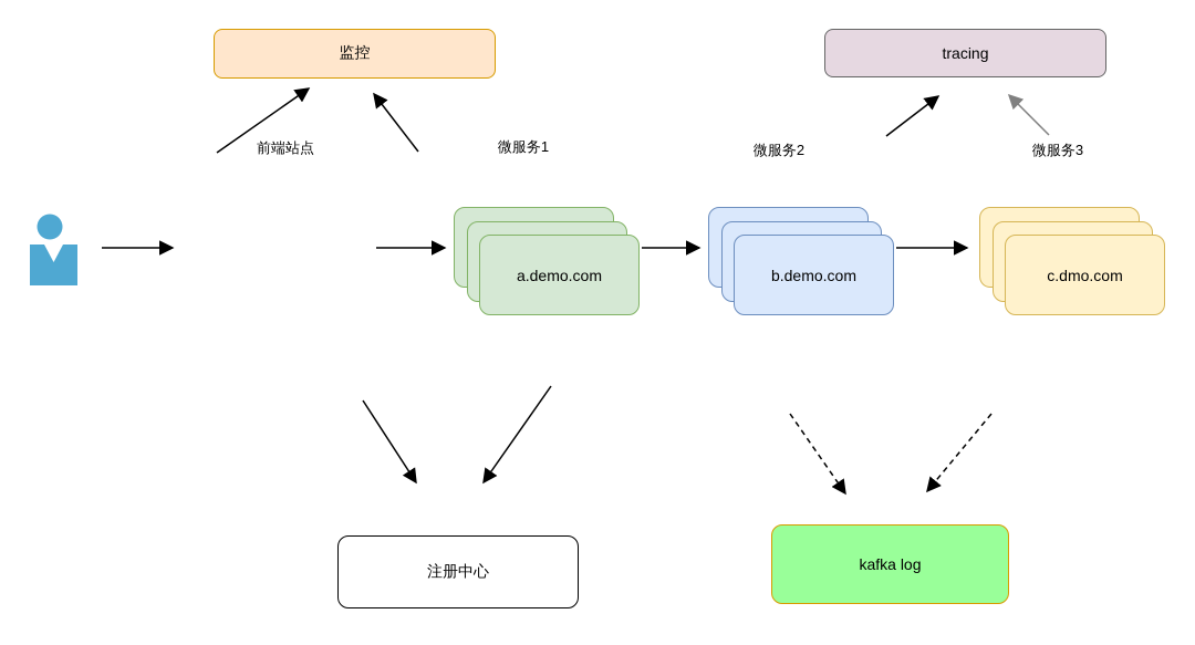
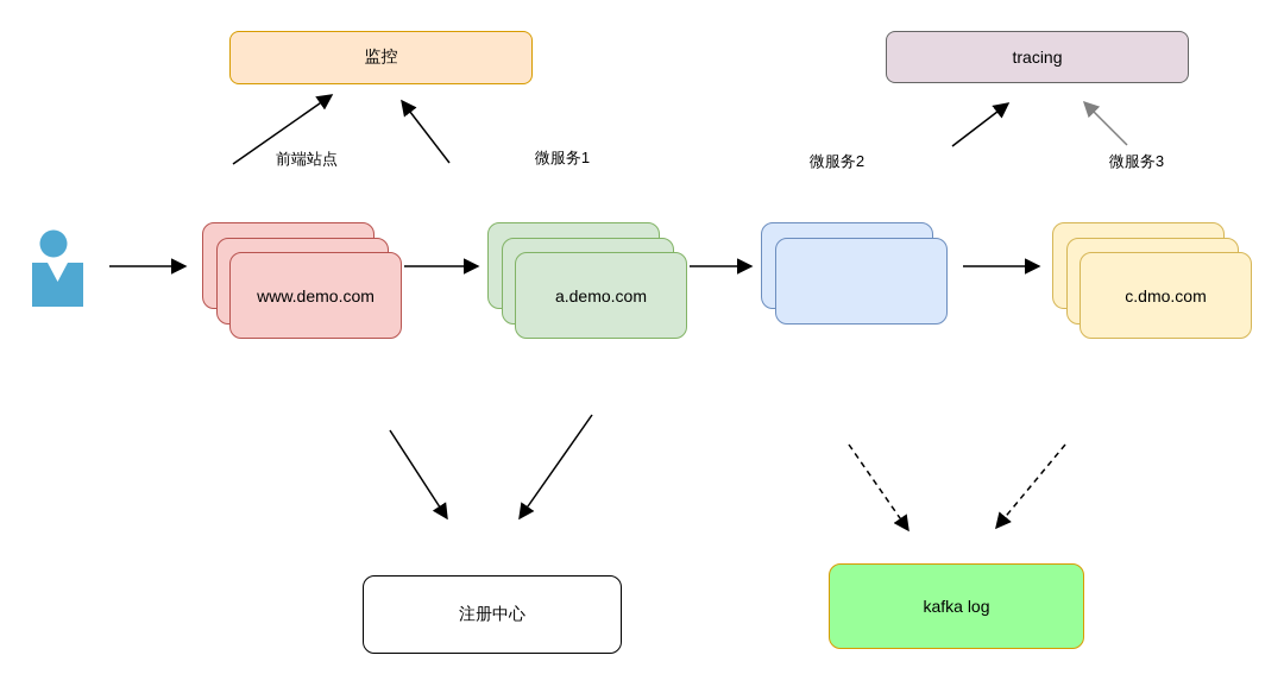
  监控
  tracing
  前端站点
  微服务1
  微服务2
  微服务3
+ www.demo.com
  a.demo.com
- b.demo.com
  c.dmo.com
  注册中心
  kafka log
